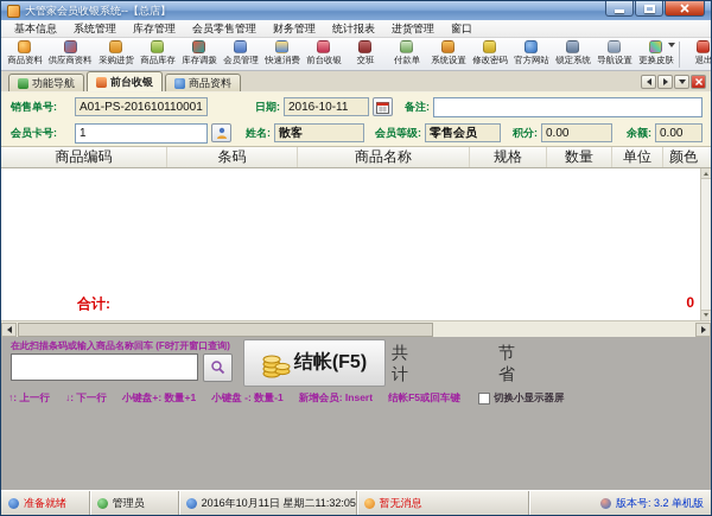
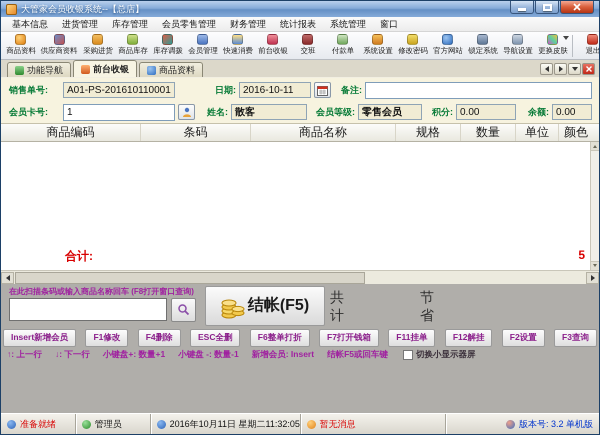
  大管家会员收银系统--【总店】
  基本信息
- 系统管理
+ 进货管理
  库存管理
  会员零售管理
  财务管理
  统计报表
- 进货管理
+ 系统管理
  窗口
  商品资料
  供应商资料
  采购进货
  商品库存
  库存调拨
  会员管理
  快速消费
  前台收银
  交班
  付款单
  系统设置
  修改密码
  官方网站
  锁定系统
  导航设置
  更换皮肤
  退出
  功能导航
  前台收银
  商品资料
  销售单号:
  A01-PS-201610110001
  日期:
  2016-10-11
  备注:
  会员卡号:
  1
  姓名:
  散客
  会员等级:
  零售会员
  积分:
  0.00
  余额:
  0.00
  商品编码
  条码
  商品名称
  规格
  数量
  单位
  颜色
  合计:
- 0
+ 5
  在此扫描条码或输入商品名称回车 (F8打开窗口查询)
  结帐(F5)
  共计
  节省
+ Insert新增会员
+ F1修改
+ F4删除
+ ESC全删
+ F6整单打折
+ F7打开钱箱
+ F11挂单
+ F12解挂
+ F2设置
+ F3查询
  ↑: 上一行
  ↓: 下一行
  小键盘+: 数量+1
  小键盘 -: 数量-1
  新增会员: Insert
  结帐F5或回车键
  切换小显示器屏
  准备就绪
  管理员
  2016年10月11日 星期二
  11:32:05
  暂无消息
  版本号: 3.2 单机版
